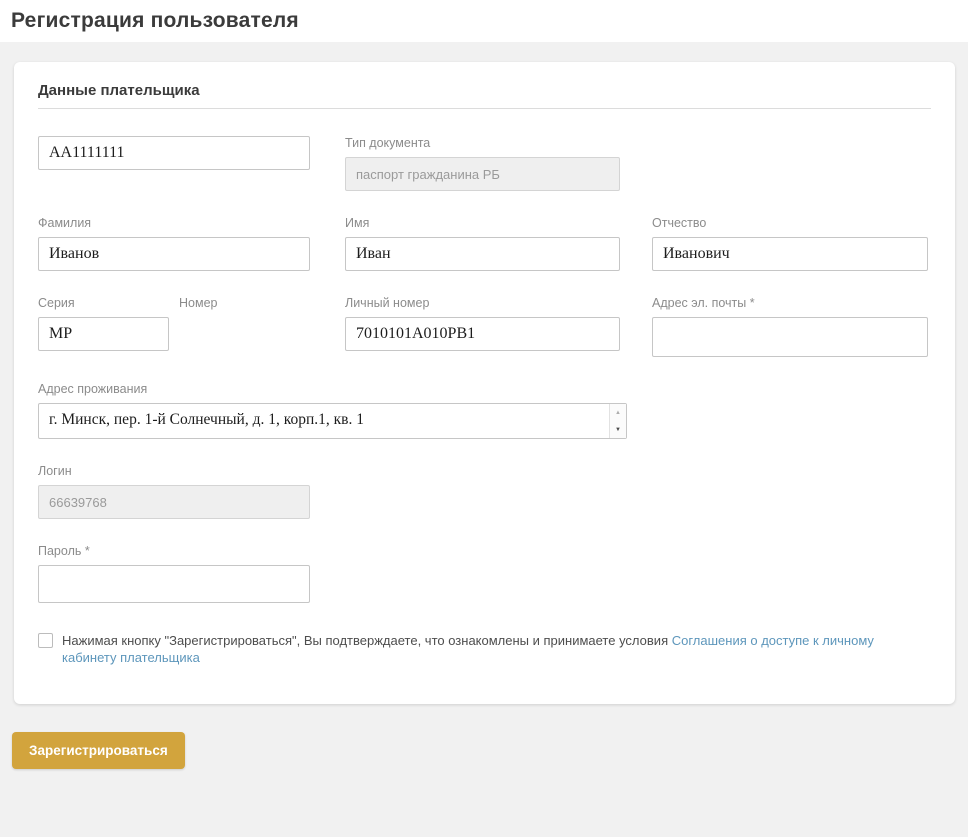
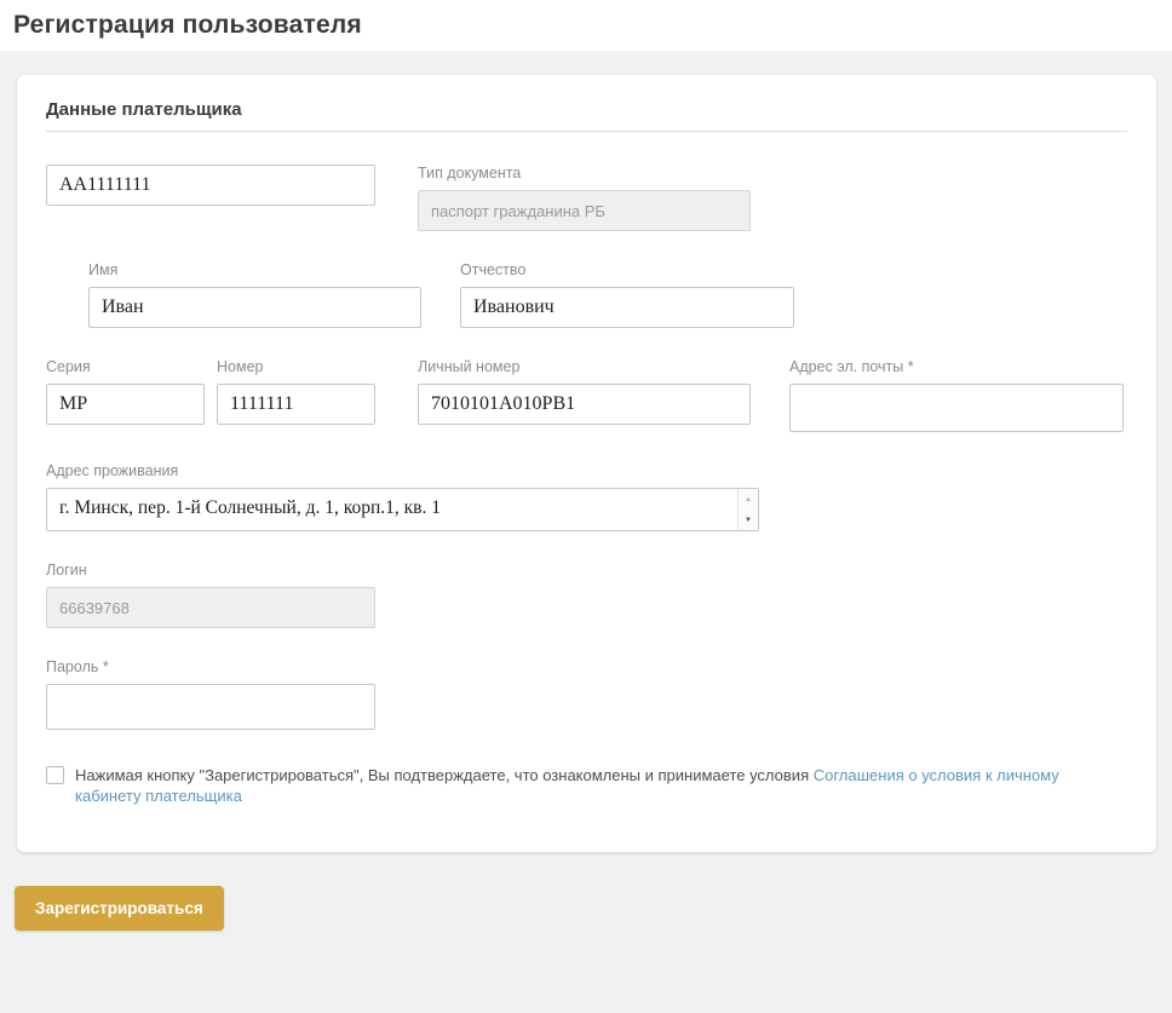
  Регистрация пользователя
  Данные плательщика
  AA1111111
  Тип документа
  паспорт гражданина РБ
- Фамилия
- Иванов
  Имя
  Иван
  Отчество
  Иванович
  Серия
  МР
  Номер
+ 1111111
  Личный номер
  7010101A010PB1
  Адрес эл. почты *
  Адрес проживания
  г. Минск, пер. 1-й Солнечный, д. 1, корп.1, кв. 1
  Логин
  66639768
  Пароль *
- Нажимая кнопку "Зарегистрироваться", Вы подтверждаете, что ознакомлены и принимаете условия Соглашения о доступе к личному кабинету плательщика
+ Нажимая кнопку "Зарегистрироваться", Вы подтверждаете, что ознакомлены и принимаете условия Соглашения о условия к личному кабинету плательщика
  Зарегистрироваться
